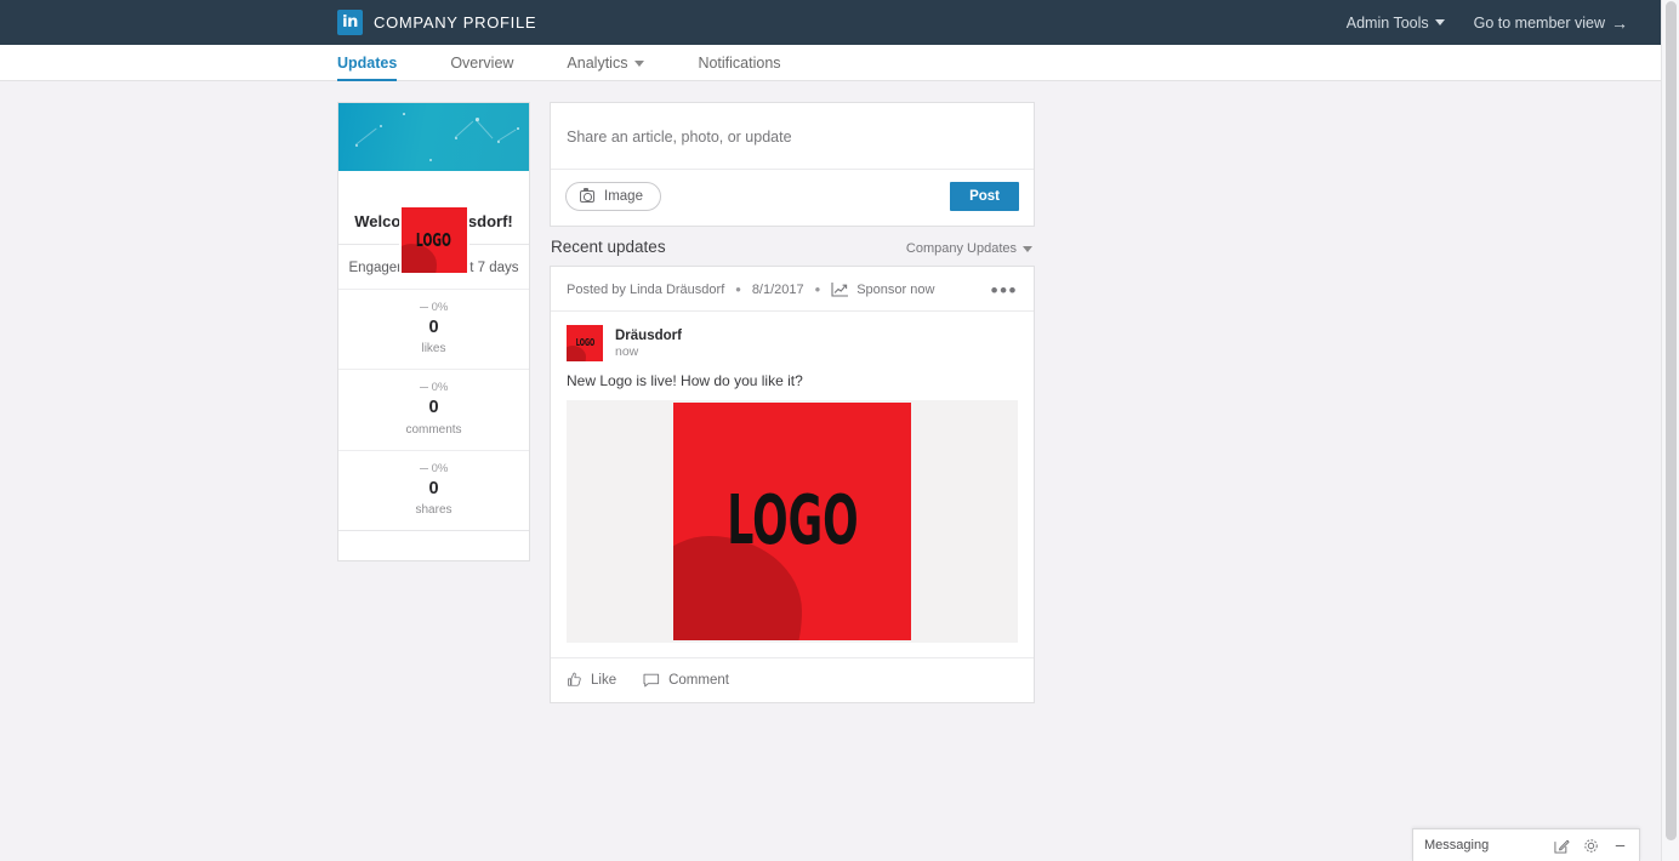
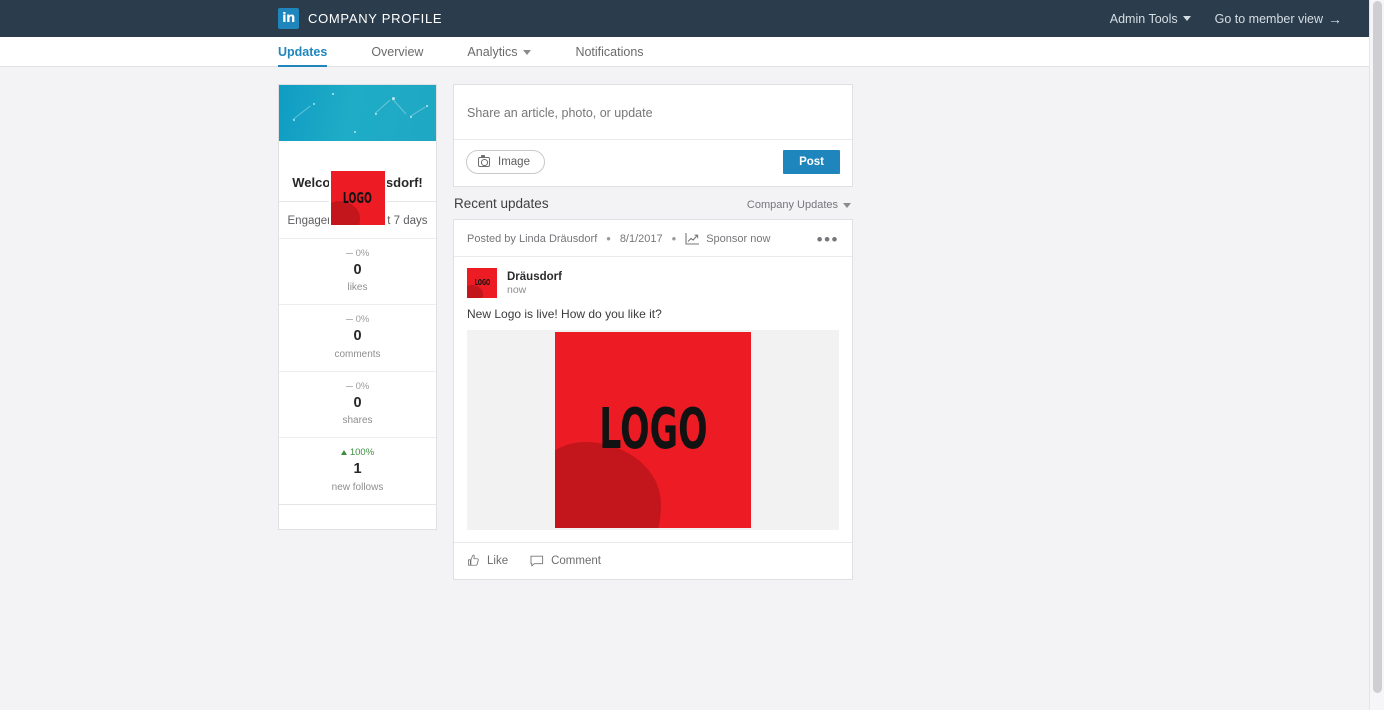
  in
  COMPANY PROFILE
  Admin Tools
  Go to member view
  →
  Updates
  Overview
  Analytics
  Notifications
  LOGO
  0%
  0
  likes
  0%
  0
  comments
  0%
  0
  shares
+ 100%
+ 1
+ new follows
  Share an article, photo, or update
  Image
  Post
  Recent updates
  Company Updates
  Posted by Linda Dräusdorf
  •
  8/1/2017
  •
  Sponsor now
  •••
  LOGO
  Dräusdorf
  now
  New Logo is live! How do you like it?
  LOGO
  Like
  Comment
- Messaging
